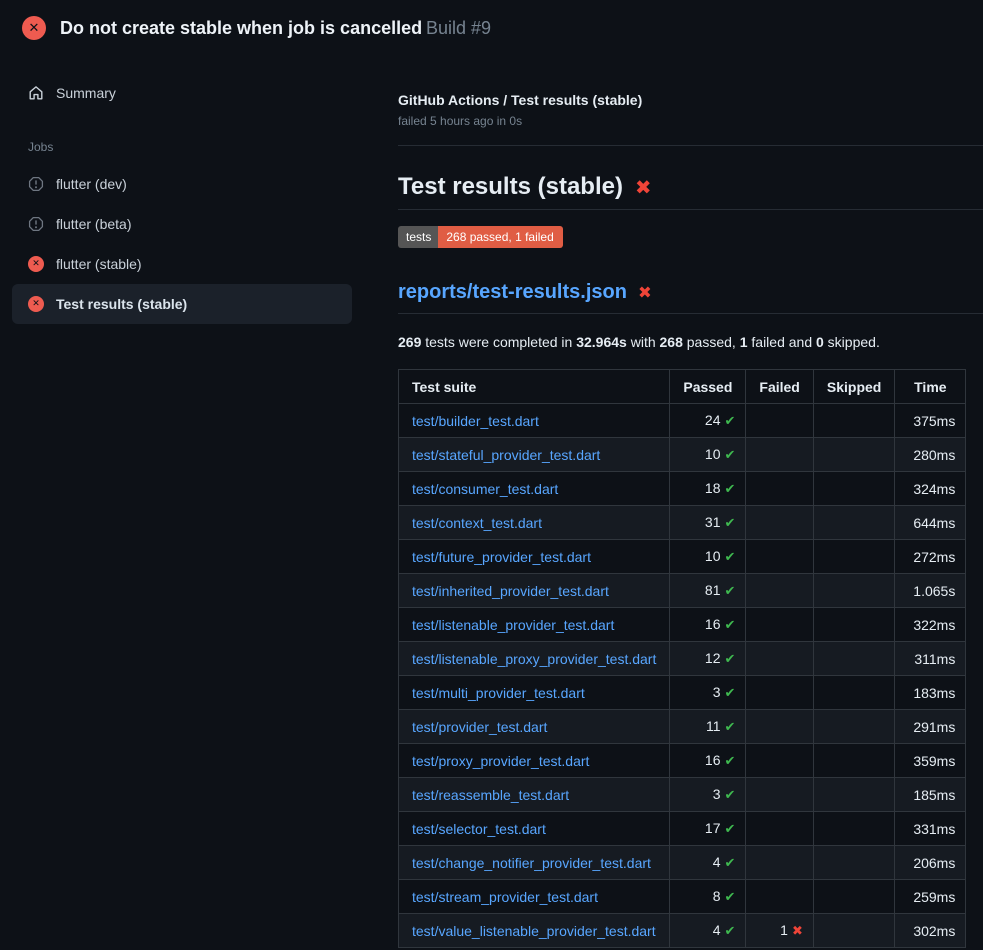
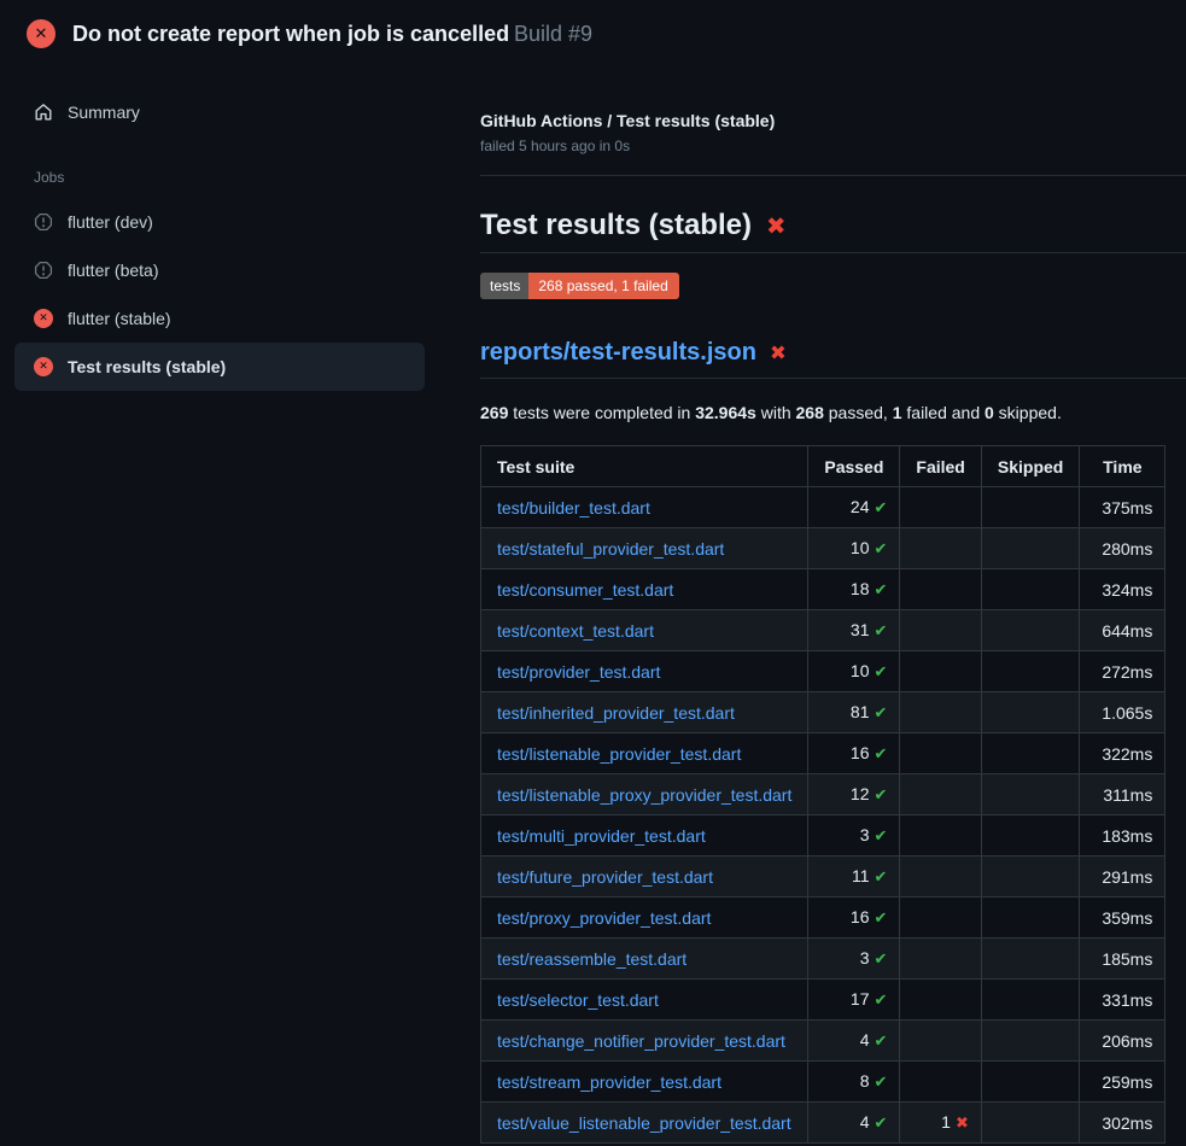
  ✕
- Do not create stable when job is cancelled Build #9
+ Do not create report when job is cancelled Build #9
  Summary
  Jobs
  flutter (dev)
  flutter (beta)
  ✕
  flutter (stable)
  ✕
  Test results (stable)
  GitHub Actions / Test results (stable)
  failed 5 hours ago in 0s
  Test results (stable)
  ✖
  tests
  268 passed, 1 failed
  reports/test-results.json
  ✖
  269 tests were completed in 32.964s with 268 passed, 1 failed and 0 skipped.
  Test suite	Passed	Failed	Skipped	Time
  test/builder_test.dart	24 ✔			375ms
  test/stateful_provider_test.dart	10 ✔			280ms
  test/consumer_test.dart	18 ✔			324ms
  test/context_test.dart	31 ✔			644ms
- test/future_provider_test.dart	10 ✔			272ms
+ test/provider_test.dart	10 ✔			272ms
  test/inherited_provider_test.dart	81 ✔			1.065s
  test/listenable_provider_test.dart	16 ✔			322ms
  test/listenable_proxy_provider_test.dart	12 ✔			311ms
  test/multi_provider_test.dart	3 ✔			183ms
- test/provider_test.dart	11 ✔			291ms
+ test/future_provider_test.dart	11 ✔			291ms
  test/proxy_provider_test.dart	16 ✔			359ms
  test/reassemble_test.dart	3 ✔			185ms
  test/selector_test.dart	17 ✔			331ms
  test/change_notifier_provider_test.dart	4 ✔			206ms
  test/stream_provider_test.dart	8 ✔			259ms
  test/value_listenable_provider_test.dart	4 ✔	1 ✖		302ms
